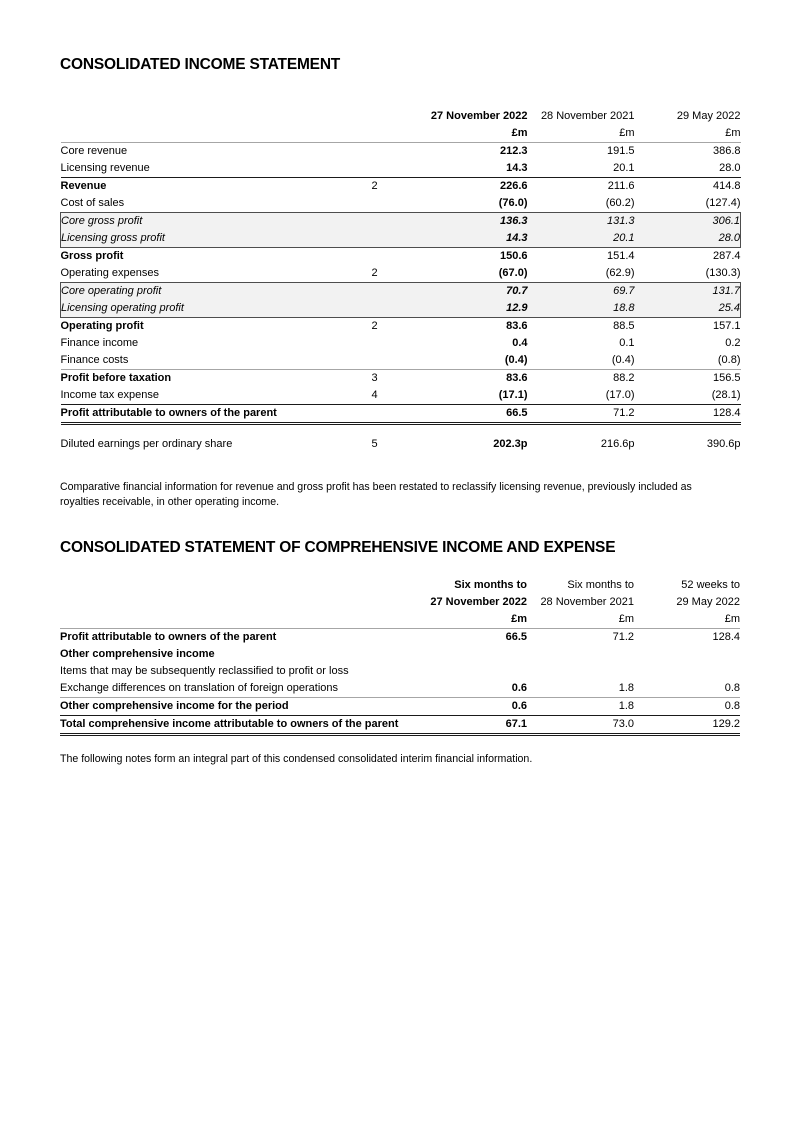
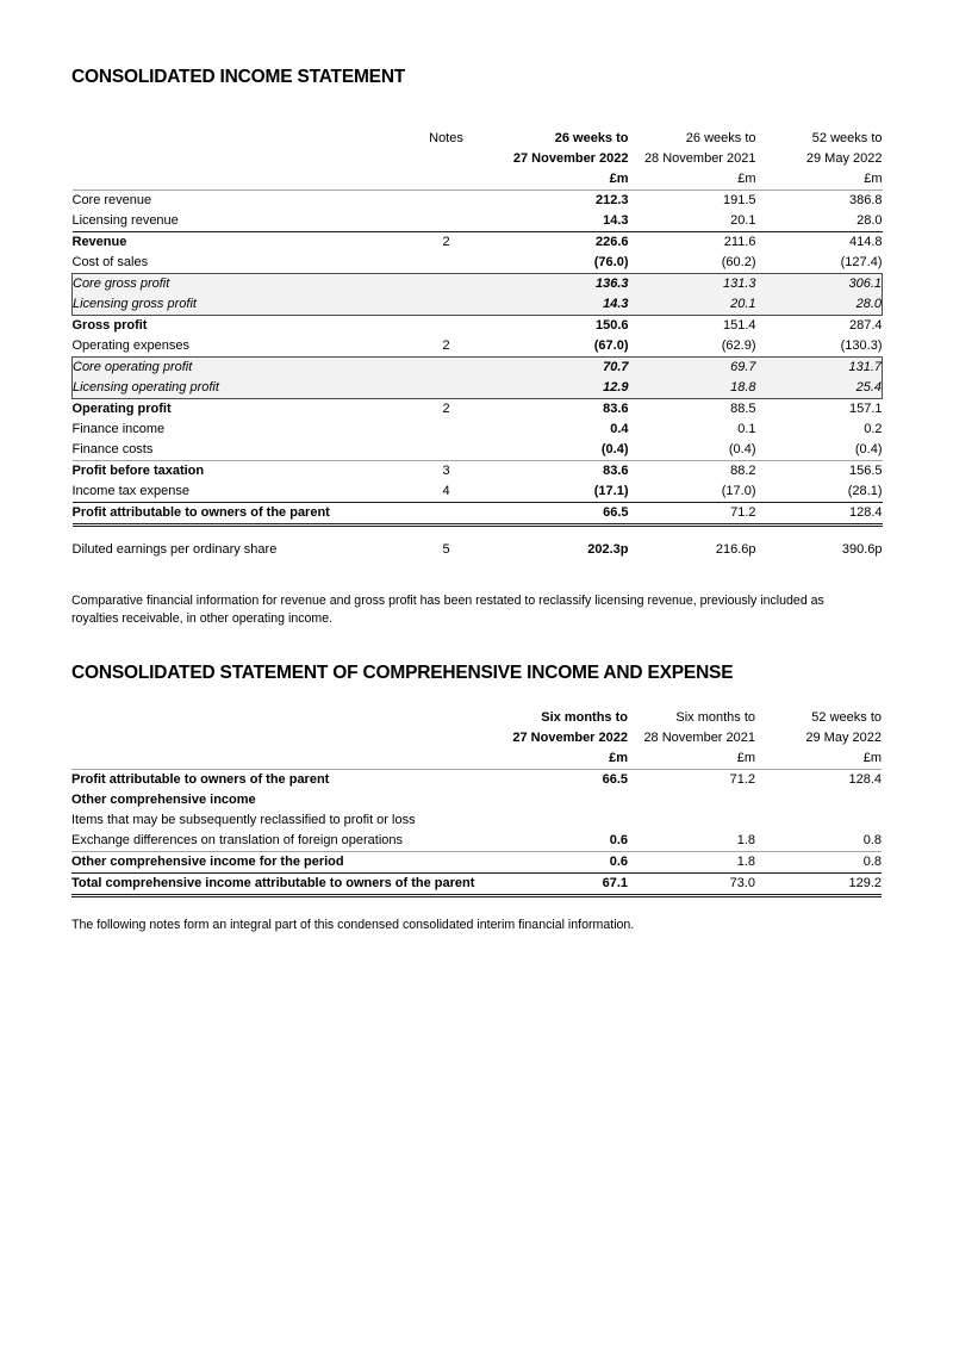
  CONSOLIDATED INCOME STATEMENT
+ 	Notes	26 weeks to	26 weeks to	52 weeks to
  		27 November 2022	28 November 2021	29 May 2022
  		£m	£m	£m
  Core revenue		212.3	191.5	386.8
  Licensing revenue		14.3	20.1	28.0
  Revenue	2	226.6	211.6	414.8
  Cost of sales		(76.0)	(60.2)	(127.4)
  Core gross profit		136.3	131.3	306.1
  Licensing gross profit		14.3	20.1	28.0
  Gross profit		150.6	151.4	287.4
  Operating expenses	2	(67.0)	(62.9)	(130.3)
  Core operating profit		70.7	69.7	131.7
  Licensing operating profit		12.9	18.8	25.4
  Operating profit	2	83.6	88.5	157.1
  Finance income		0.4	0.1	0.2
- Finance costs		(0.4)	(0.4)	(0.8)
+ Finance costs		(0.4)	(0.4)	(0.4)
  Profit before taxation	3	83.6	88.2	156.5
  Income tax expense	4	(17.1)	(17.0)	(28.1)
  Profit attributable to owners of the parent		66.5	71.2	128.4
  Diluted earnings per ordinary share	5	202.3p	216.6p	390.6p
  Comparative financial information for revenue and gross profit has been restated to reclassify licensing revenue, previously included as royalties receivable, in other operating income.
  CONSOLIDATED STATEMENT OF COMPREHENSIVE INCOME AND EXPENSE
  		Six months to	Six months to	52 weeks to
  		27 November 2022	28 November 2021	29 May 2022
  		£m	£m	£m
  Profit attributable to owners of the parent		66.5	71.2	128.4
  Other comprehensive income
  Items that may be subsequently reclassified to profit or loss
  Exchange differences on translation of foreign operations		0.6	1.8	0.8
  Other comprehensive income for the period		0.6	1.8	0.8
  Total comprehensive income attributable to owners of the parent		67.1	73.0	129.2
  The following notes form an integral part of this condensed consolidated interim financial information.
